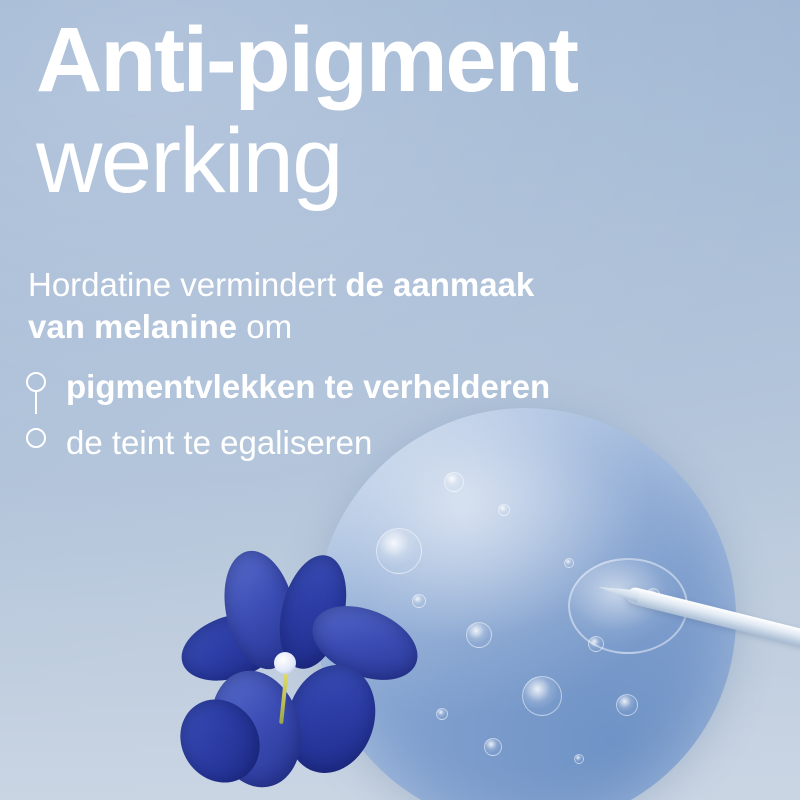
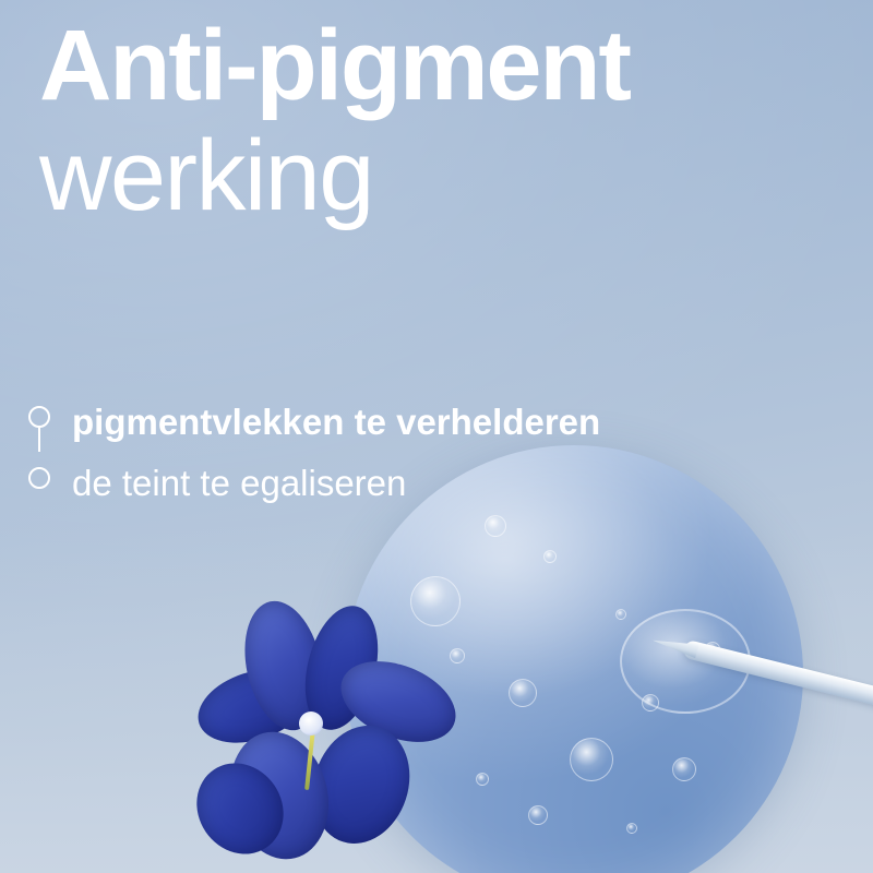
  Anti-pigment
  werking
- Hordatine vermindert de aanmaak
- van melanine om
  pigmentvlekken te verhelderen
  de teint te egaliseren
